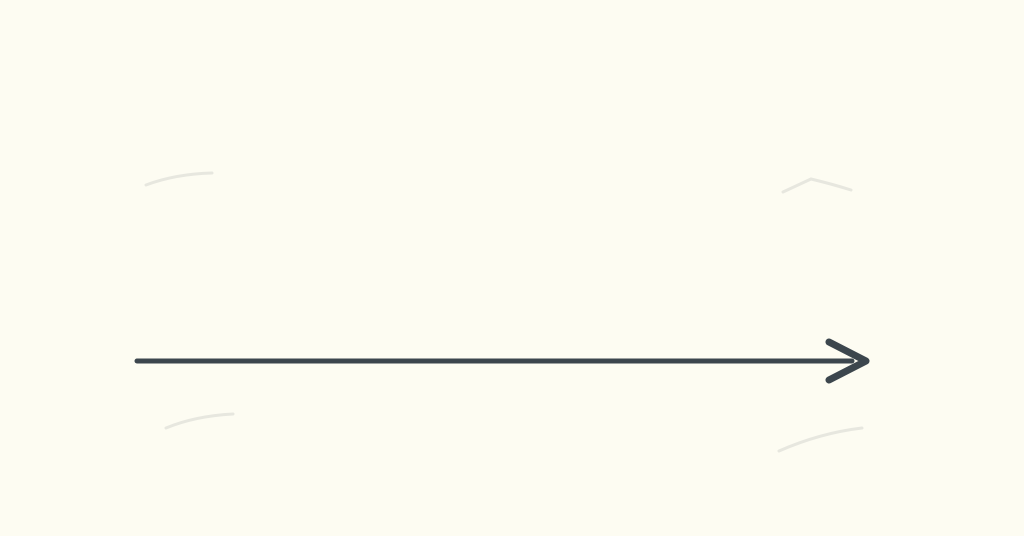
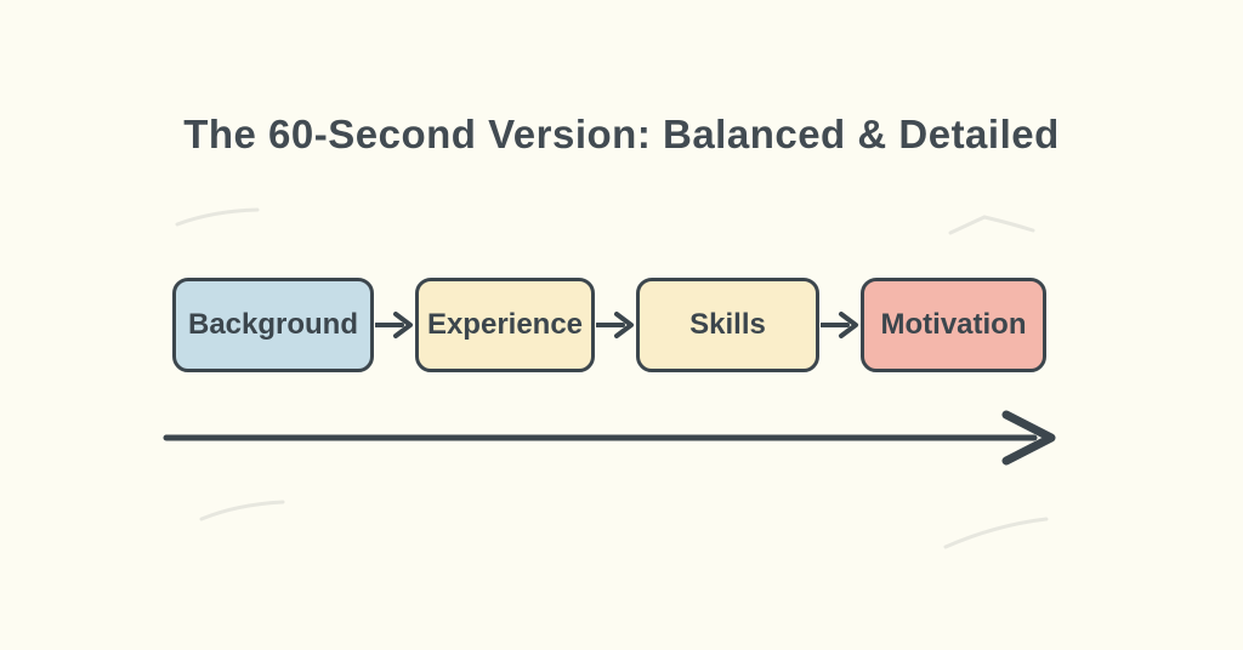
+ The 60-Second Version: Balanced & Detailed
+ Background
+ Experience
+ Skills
+ Motivation
